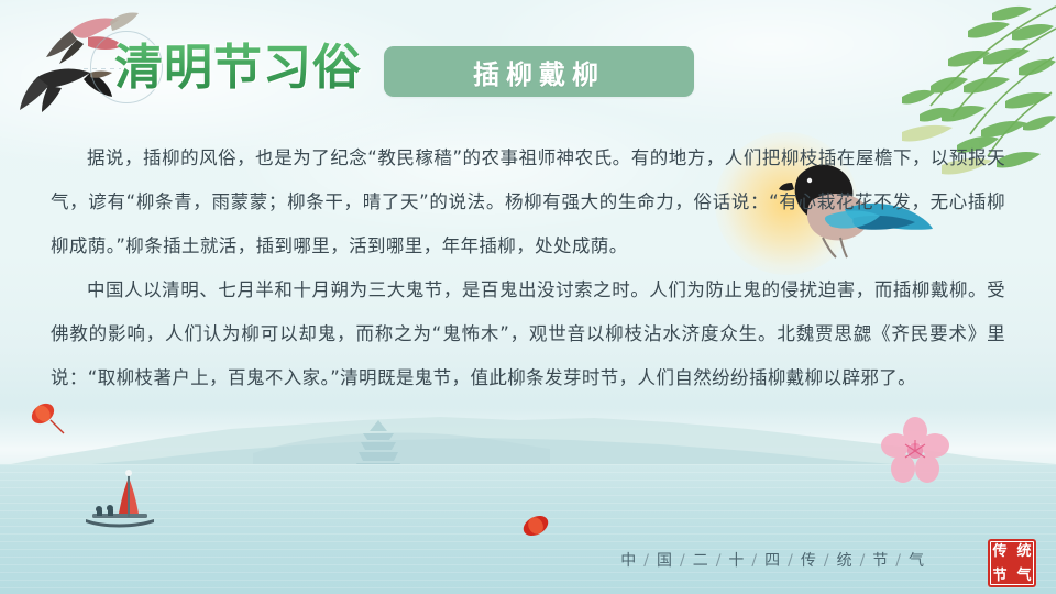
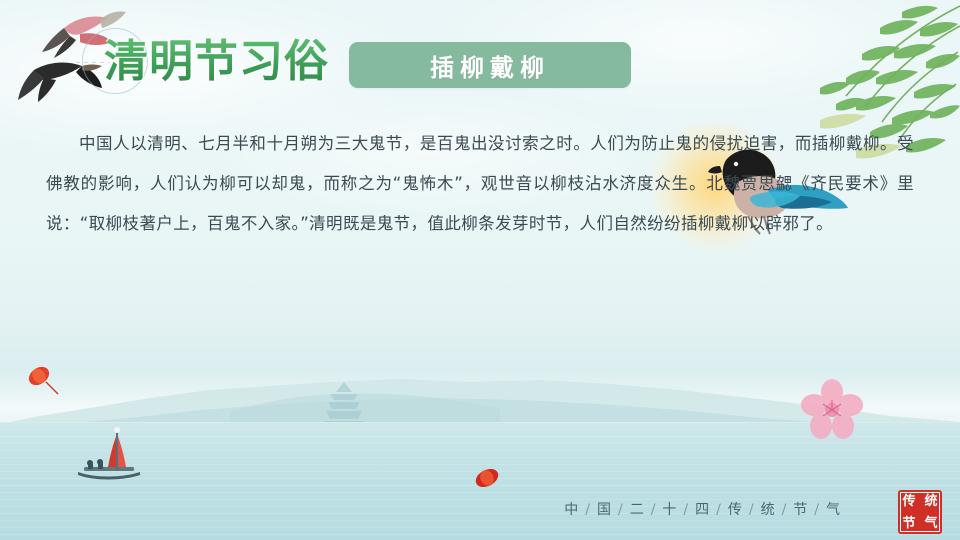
  清明节习俗
  插柳戴柳
- 据说，插柳的风俗，也是为了纪念“教民稼穑”的农事祖师神农氏。有的地方，人们把柳枝插在屋檐下，以预报天气，谚有“柳条青，雨蒙蒙；柳条干，晴了天”的说法。杨柳有强大的生命力，俗话说：“有心栽花花不发，无心插柳柳成荫。”柳条插土就活，插到哪里，活到哪里，年年插柳，处处成荫。
  中国人以清明、七月半和十月朔为三大鬼节，是百鬼出没讨索之时。人们为防止鬼的侵扰迫害，而插柳戴柳。受佛教的影响，人们认为柳可以却鬼，而称之为“鬼怖木”，观世音以柳枝沾水济度众生。北魏贾思勰《齐民要术》里说：“取柳枝著户上，百鬼不入家。”清明既是鬼节，值此柳条发芽时节，人们自然纷纷插柳戴柳以辟邪了。
  中 / 国 / 二 / 十 / 四 / 传 / 统 / 节 / 气
  传
  统
  节
  气
